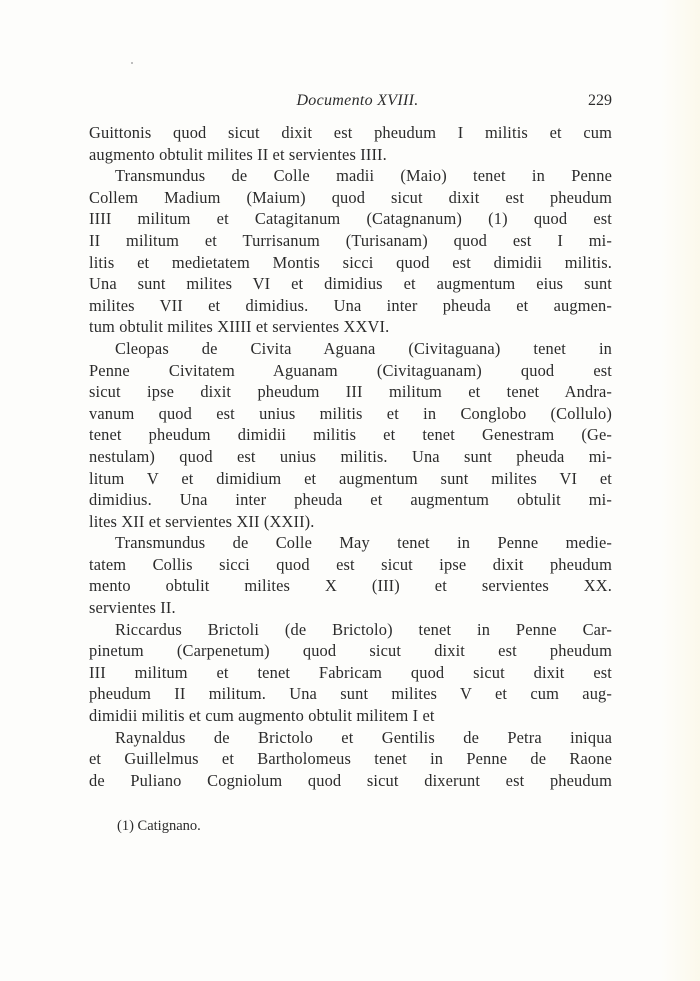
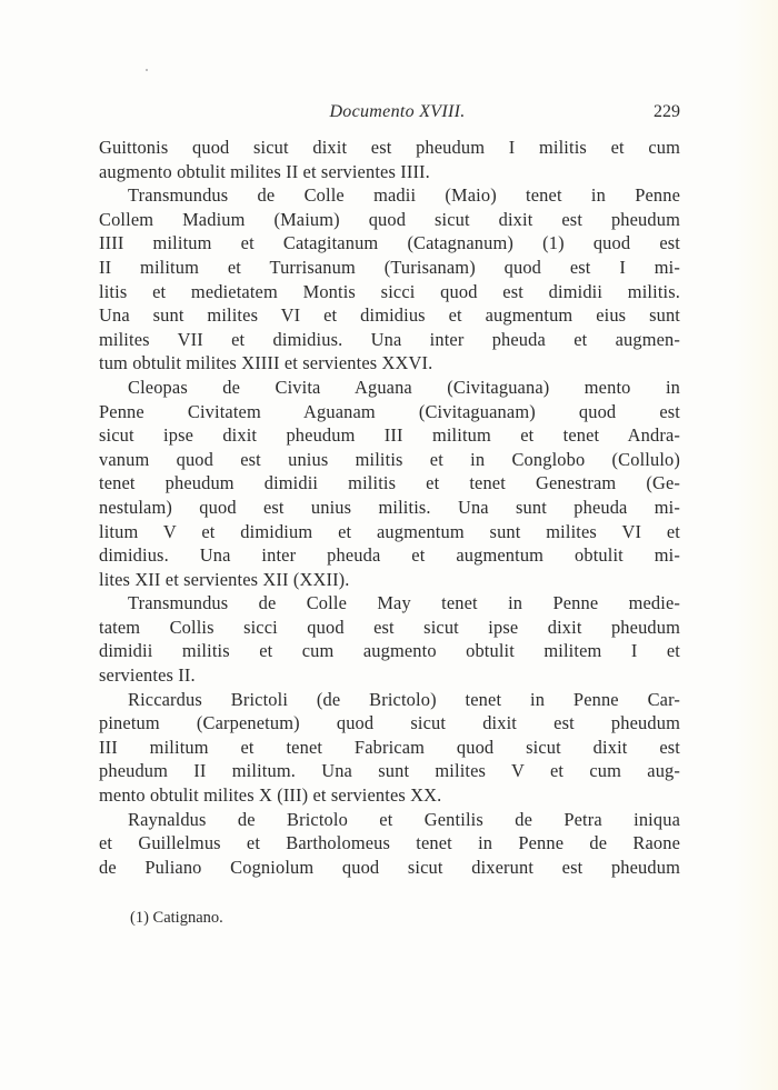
  Documento XVIII.
  229
  Guittonis quod sicut dixit est pheudum I militis et cum
  augmento obtulit milites II et servientes IIII.
  Transmundus de Colle madii (Maio) tenet in Penne
  Collem Madium (Maium) quod sicut dixit est pheudum
  IIII militum et Catagitanum (Catagnanum) (1) quod est
  II militum et Turrisanum (Turisanam) quod est I mi-
  litis et medietatem Montis sicci quod est dimidii militis.
  Una sunt milites VI et dimidius et augmentum eius sunt
  milites VII et dimidius. Una inter pheuda et augmen-
  tum obtulit milites XIIII et servientes XXVI.
- Cleopas de Civita Aguana (Civitaguana) tenet in
+ Cleopas de Civita Aguana (Civitaguana) mento in
  Penne Civitatem Aguanam (Civitaguanam) quod est
  sicut ipse dixit pheudum III militum et tenet Andra-
  vanum quod est unius militis et in Conglobo (Collulo)
  tenet pheudum dimidii militis et tenet Genestram (Ge-
  nestulam) quod est unius militis. Una sunt pheuda mi-
  litum V et dimidium et augmentum sunt milites VI et
  dimidius. Una inter pheuda et augmentum obtulit mi-
  lites XII et servientes XII (XXII).
  Transmundus de Colle May tenet in Penne medie-
  tatem Collis sicci quod est sicut ipse dixit pheudum
- mento obtulit milites X (III) et servientes XX.
+ dimidii militis et cum augmento obtulit militem I et
  servientes II.
  Riccardus Brictoli (de Brictolo) tenet in Penne Car-
  pinetum (Carpenetum) quod sicut dixit est pheudum
  III militum et tenet Fabricam quod sicut dixit est
  pheudum II militum. Una sunt milites V et cum aug-
- dimidii militis et cum augmento obtulit militem I et
+ mento obtulit milites X (III) et servientes XX.
  Raynaldus de Brictolo et Gentilis de Petra iniqua
  et Guillelmus et Bartholomeus tenet in Penne de Raone
  de Puliano Cogniolum quod sicut dixerunt est pheudum
  (1) Catignano.
